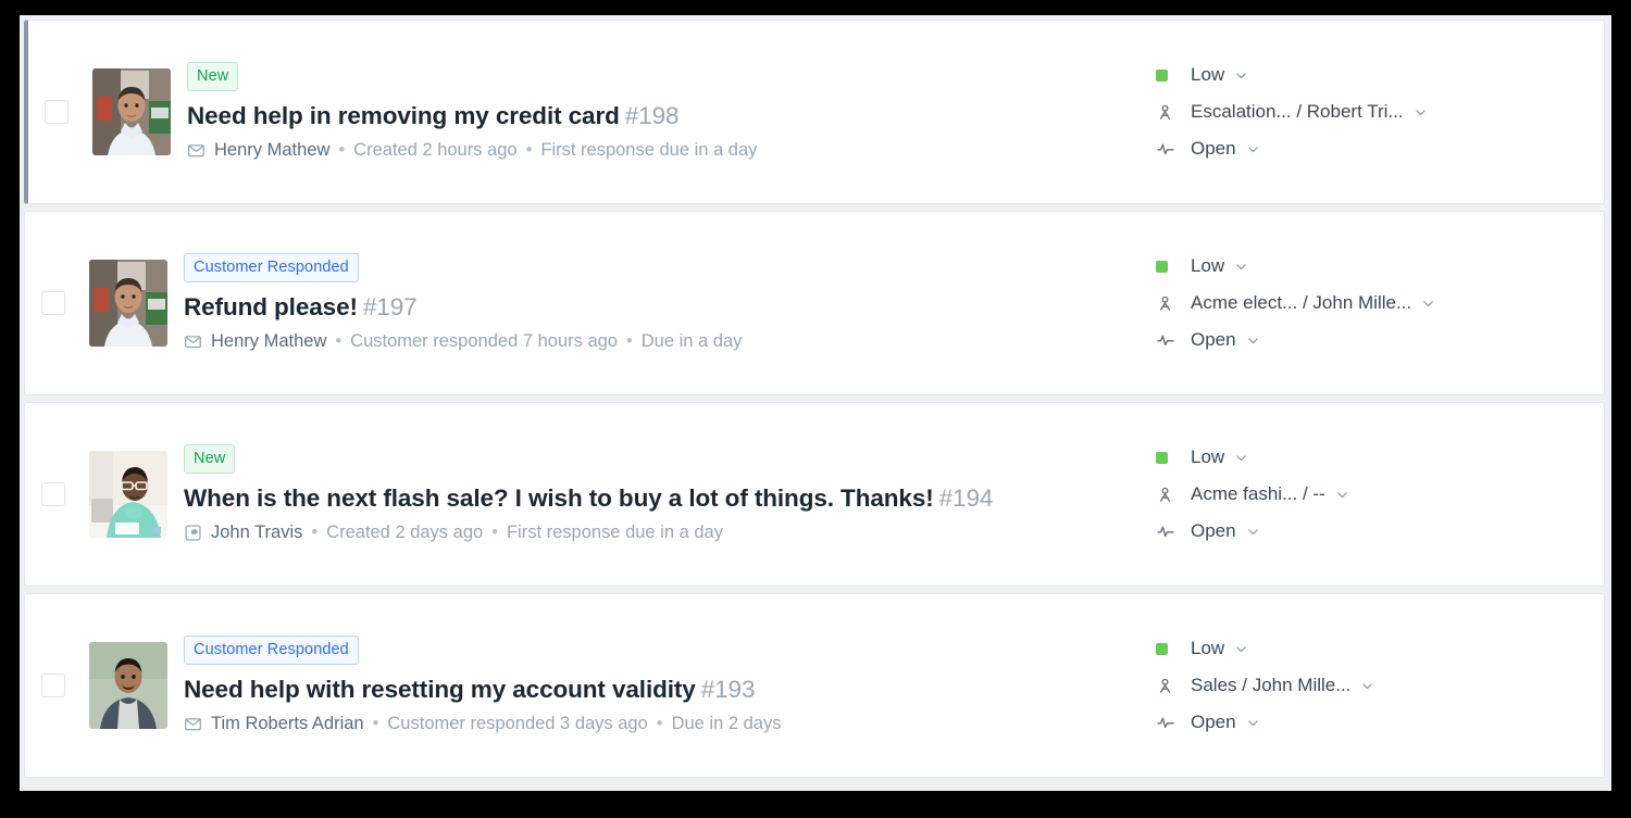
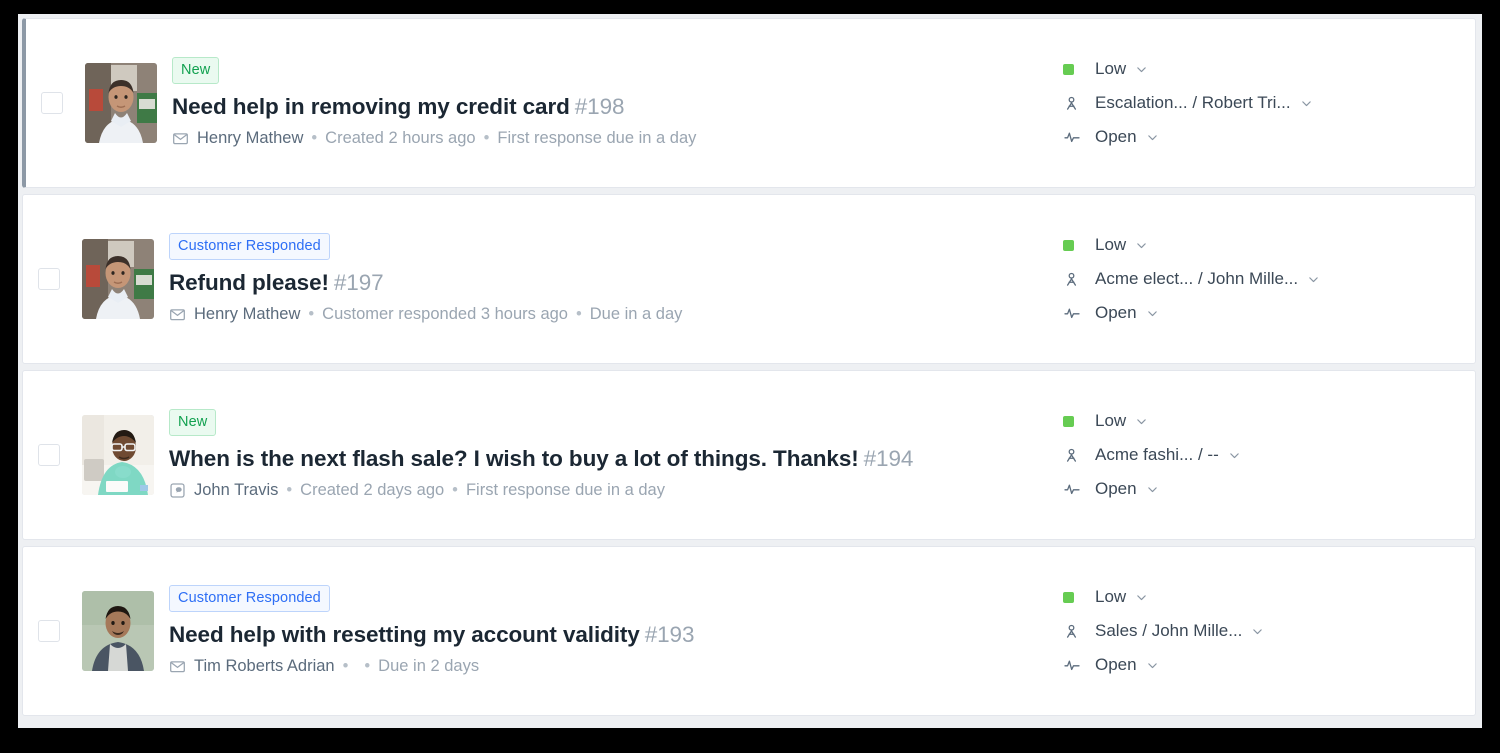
  New
  Need help in removing my credit card #198
  Henry Mathew
  •
  Created 2 hours ago
  •
  First response due in a day
  Low
  Escalation... / Robert Tri...
  Open
  Customer Responded
  Refund please! #197
  Henry Mathew
  •
- Customer responded 7 hours ago
+ Customer responded 3 hours ago
  •
  Due in a day
  Low
  Acme elect... / John Mille...
  Open
  New
  When is the next flash sale? I wish to buy a lot of things. Thanks! #194
  John Travis
  •
  Created 2 days ago
  •
  First response due in a day
  Low
  Acme fashi... / --
  Open
  Customer Responded
  Need help with resetting my account validity #193
  Tim Roberts Adrian
  •
- Customer responded 3 days ago
  •
  Due in 2 days
  Low
  Sales / John Mille...
  Open
